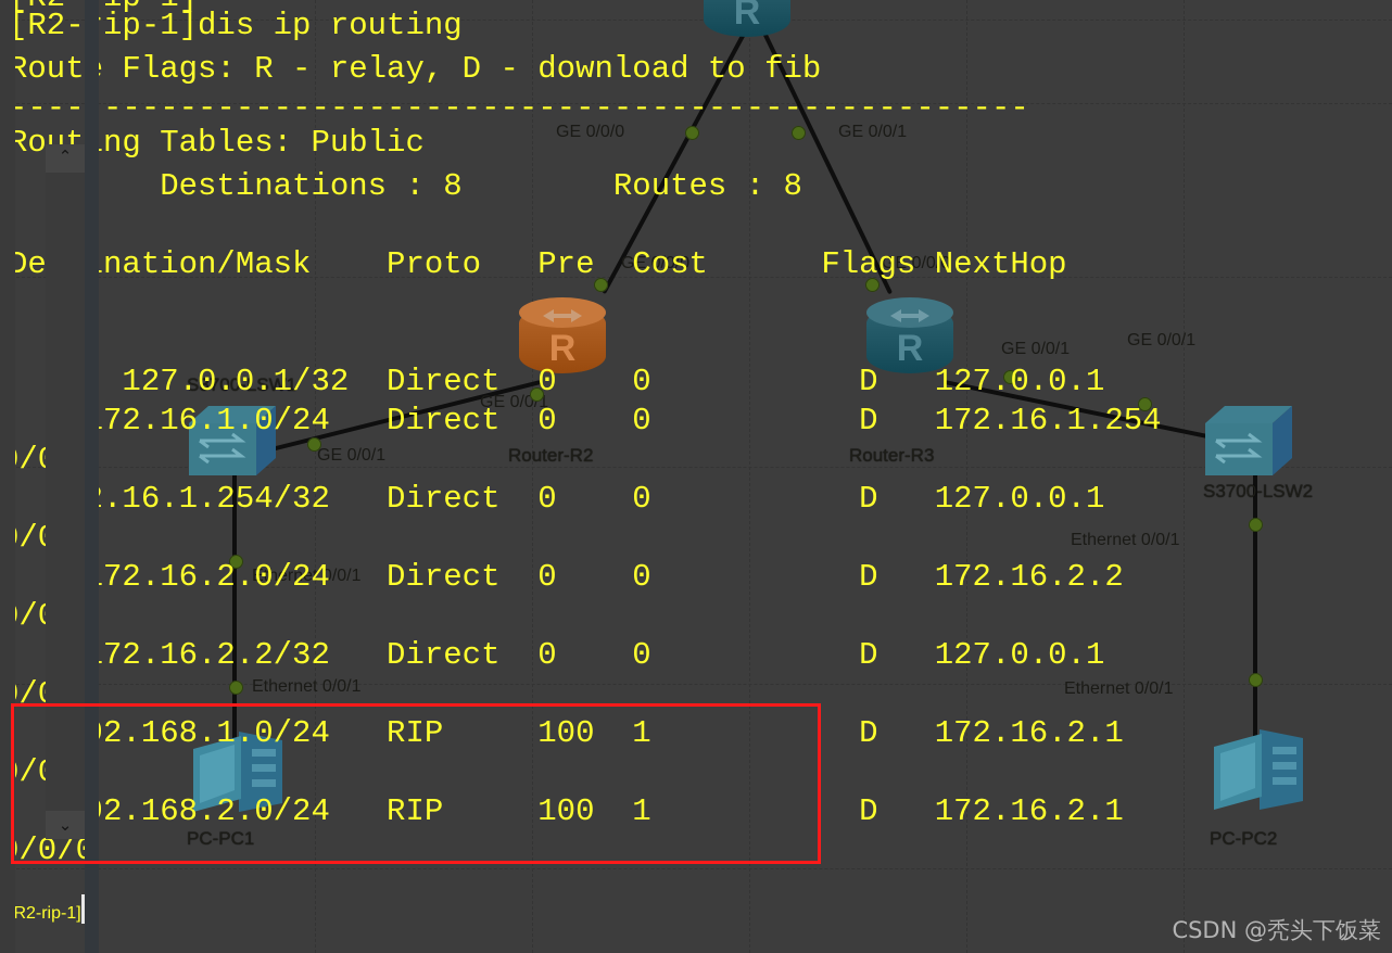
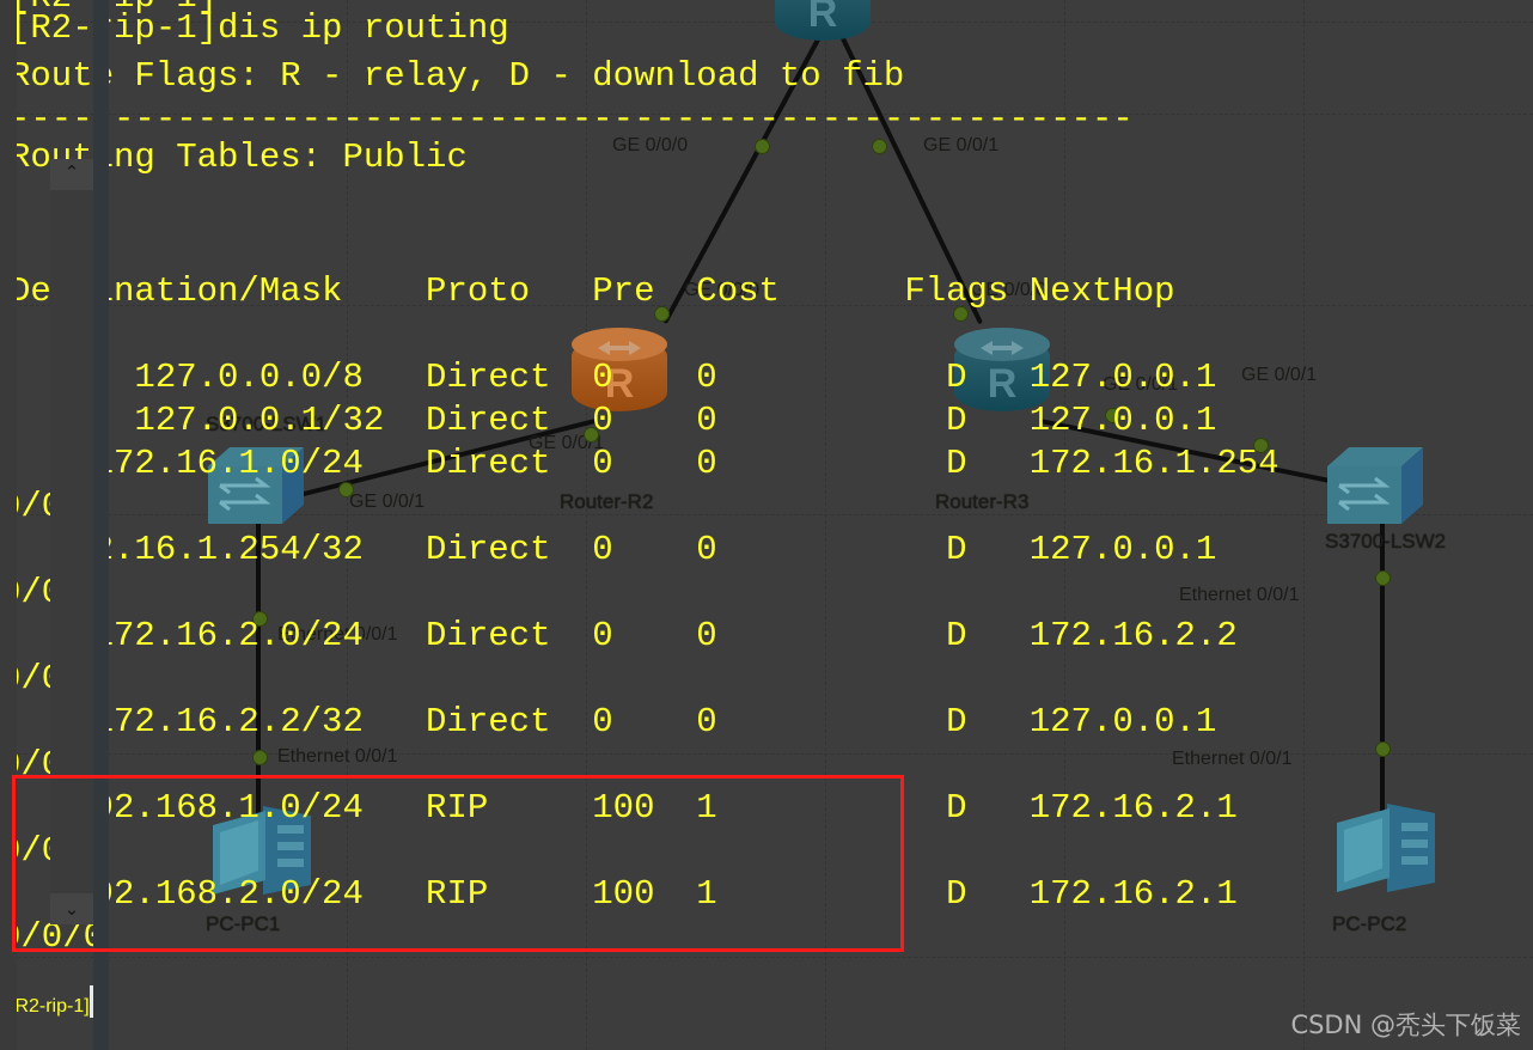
  R
  R
  Router-R2
  R
  Router-R3
  S3700-LSW1
  S3700-LSW2
  PC-PC1
  PC-PC2
  GE 0/0/0
  GE 0/0/1
  GE 0/0/0
  GE 0/0/0
  GE 0/0/1
  GE 0/0/1
  GE 0/0/1
  GE 0/0/1
  Ethernet 0/0/1
  Ethernet 0/0/1
  Ethernet 0/0/1
  Ethernet 0/0/1
  [R2-ip-1]dis ip routing
  Rout Flags: R - relay, D - download to fib
  -----------------------------------------------------
  Routng Tables: Public
- Destinations : 8 Routes : 8
  Denation/Mask Proto Pre Cost Flags NextHop
+ 127.0.0.0/8 Direct 0 0 D 127.0.0.1
  127.0.0.1/32 Direct 0 0 D 127.0.0.1
  72.16.1.0/24 Direct 0 0 D 172.16.1.254
  .16.1.254/32 Direct 0 0 D 127.0.0.1
  72.16.2.0/24 Direct 0 0 D 172.16.2.2
  72.16.2.2/32 Direct 0 0 D 127.0.0.1
  2.168.1.0/24 RIP 100 1 D 172.16.2.1
  2.168.2.0/24 RIP 100 1 D 172.16.2.1
  R2-rip-1]
  ⌃
  ⌄
  CSDN @秃头下饭菜
